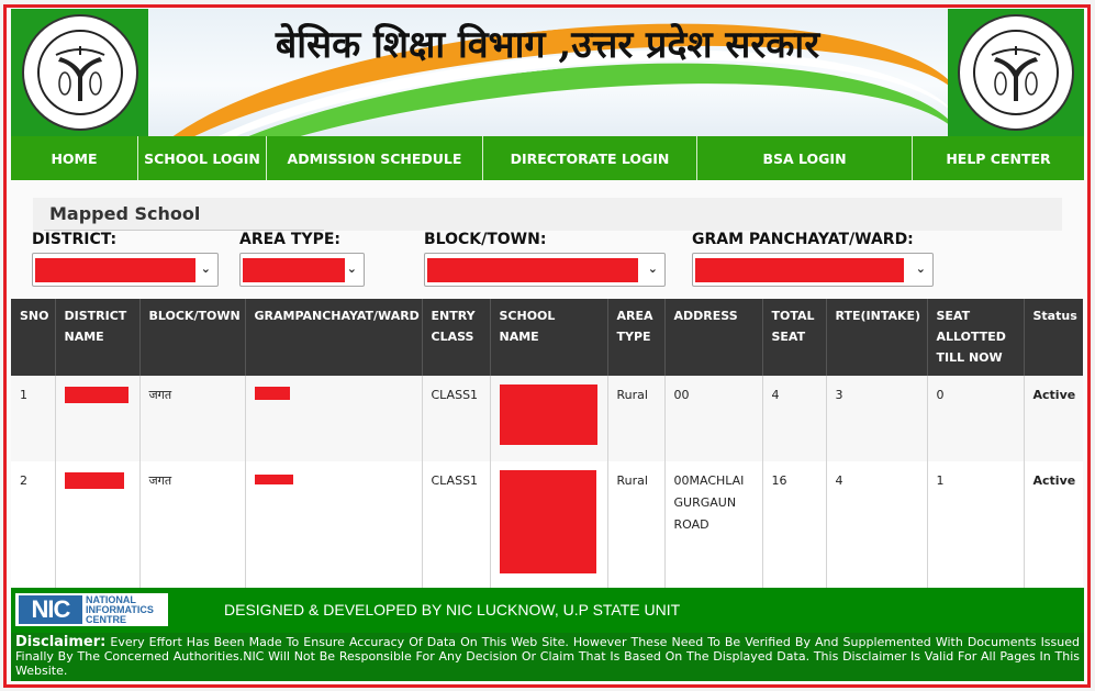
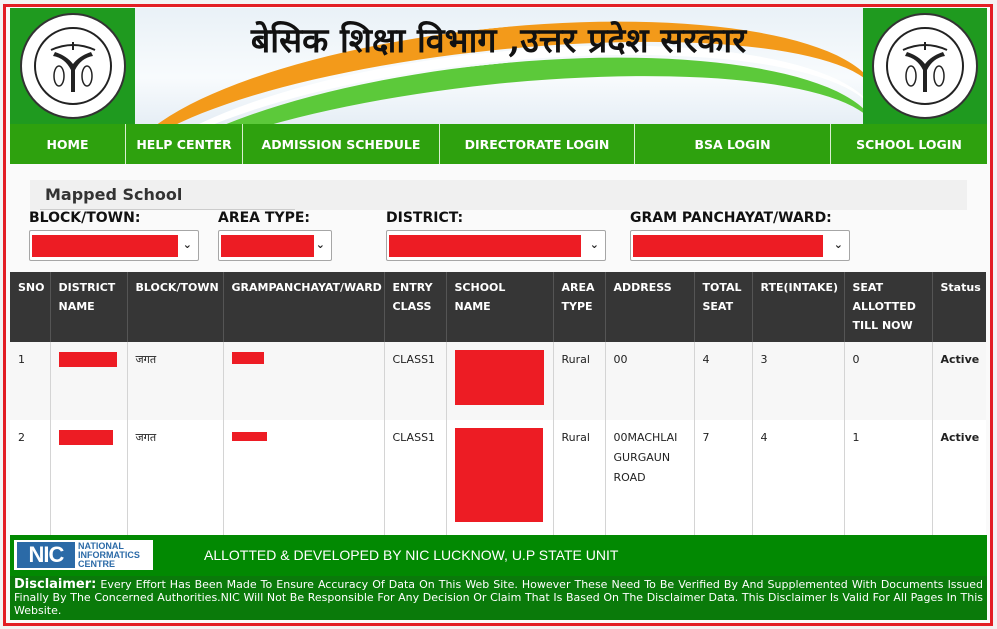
  बेसिक शिक्षा विभाग ,उत्तर प्रदेश सरकार
  HOME
- SCHOOL LOGIN
+ HELP CENTER
  ADMISSION SCHEDULE
  DIRECTORATE LOGIN
  BSA LOGIN
- HELP CENTER
+ SCHOOL LOGIN
  Mapped School
- DISTRICT:
+ BLOCK/TOWN:
  ⌄
  AREA TYPE:
  ⌄
- BLOCK/TOWN:
+ DISTRICT:
  ⌄
  GRAM PANCHAYAT/WARD:
  ⌄
  SNO	DISTRICT NAME	BLOCK/TOWN	GRAMPANCHAYAT/WARD	ENTRY CLASS	SCHOOL NAME	AREA TYPE	ADDRESS	TOTAL SEAT	RTE(INTAKE)	SEAT ALLOTTED TILL NOW	Status
  1		जगत		CLASS1		Rural	00	4	3	0	Active
- 2		जगत		CLASS1		Rural	00MACHLAI GURGAUN ROAD	16	4	1	Active
+ 2		जगत		CLASS1		Rural	00MACHLAI GURGAUN ROAD	7	4	1	Active
  NIC
  NATIONAL
  INFORMATICS
  CENTRE
- DESIGNED & DEVELOPED BY NIC LUCKNOW, U.P STATE UNIT
+ ALLOTTED & DEVELOPED BY NIC LUCKNOW, U.P STATE UNIT
- Disclaimer: Every Effort Has Been Made To Ensure Accuracy Of Data On This Web Site. However These Need To Be Verified By And Supplemented With Documents Issued Finally By The Concerned Authorities.NIC Will Not Be Responsible For Any Decision Or Claim That Is Based On The Displayed Data. This Disclaimer Is Valid For All Pages In This Website.
+ Disclaimer: Every Effort Has Been Made To Ensure Accuracy Of Data On This Web Site. However These Need To Be Verified By And Supplemented With Documents Issued Finally By The Concerned Authorities.NIC Will Not Be Responsible For Any Decision Or Claim That Is Based On The Disclaimer Data. This Disclaimer Is Valid For All Pages In This Website.
